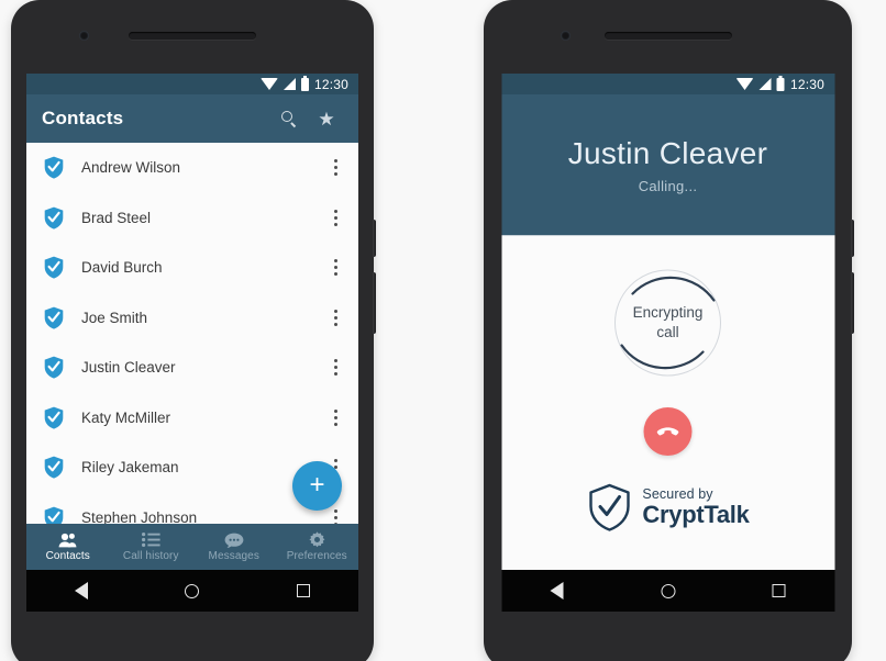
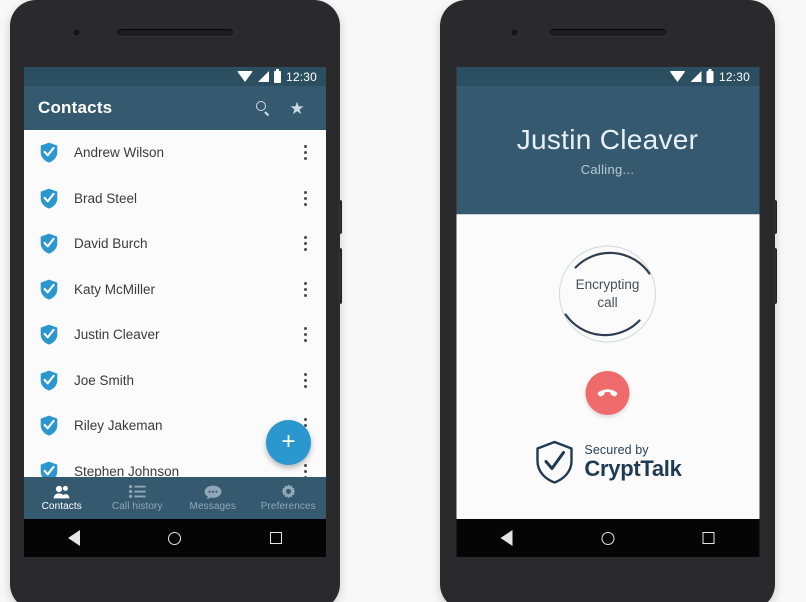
  12:30
  Contacts
  ★
  Andrew Wilson
  Brad Steel
  David Burch
- Joe Smith
+ Katy McMiller
  Justin Cleaver
- Katy McMiller
+ Joe Smith
  Riley Jakeman
  Stephen Johnson
  +
  Contacts
  Call history
  Messages
  Preferences
  12:30
  Justin Cleaver
  Calling...
  Encrypting
  call
  Secured by
  CryptTalk
